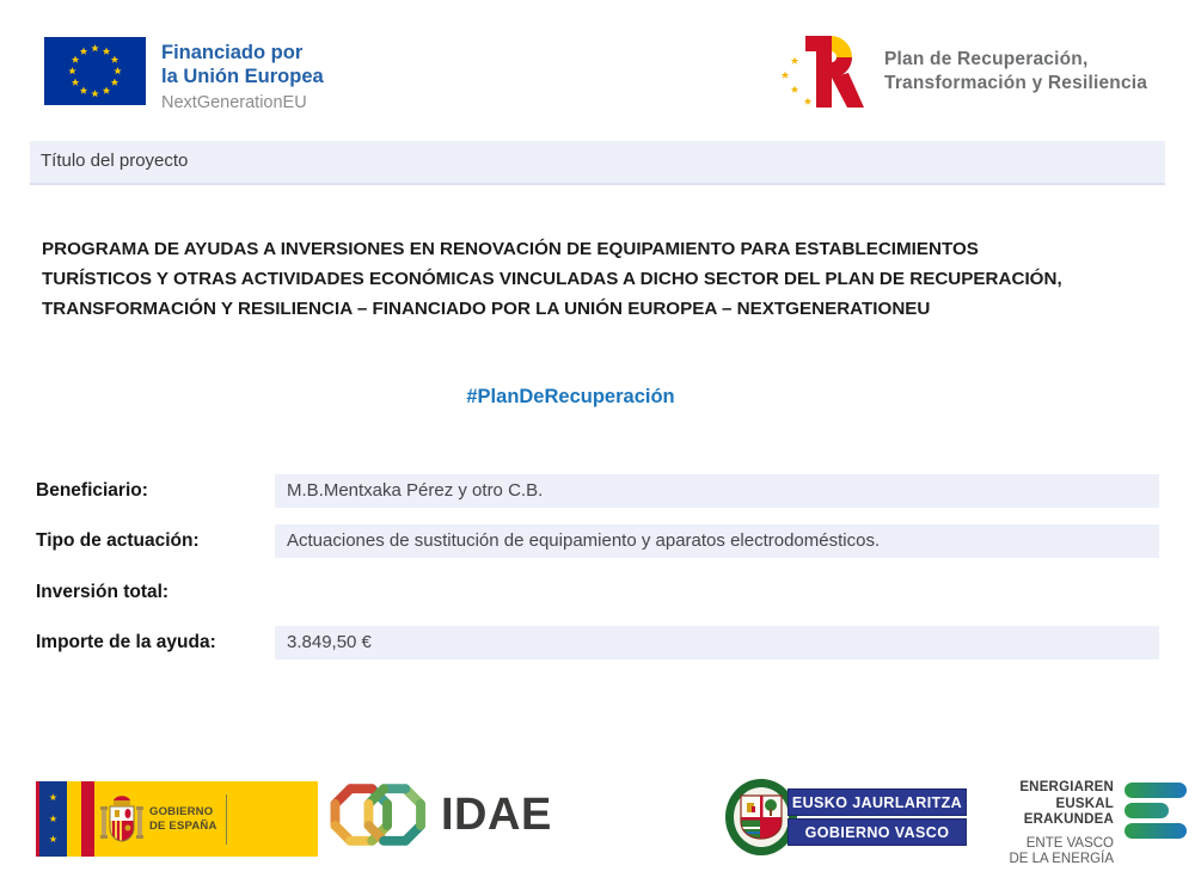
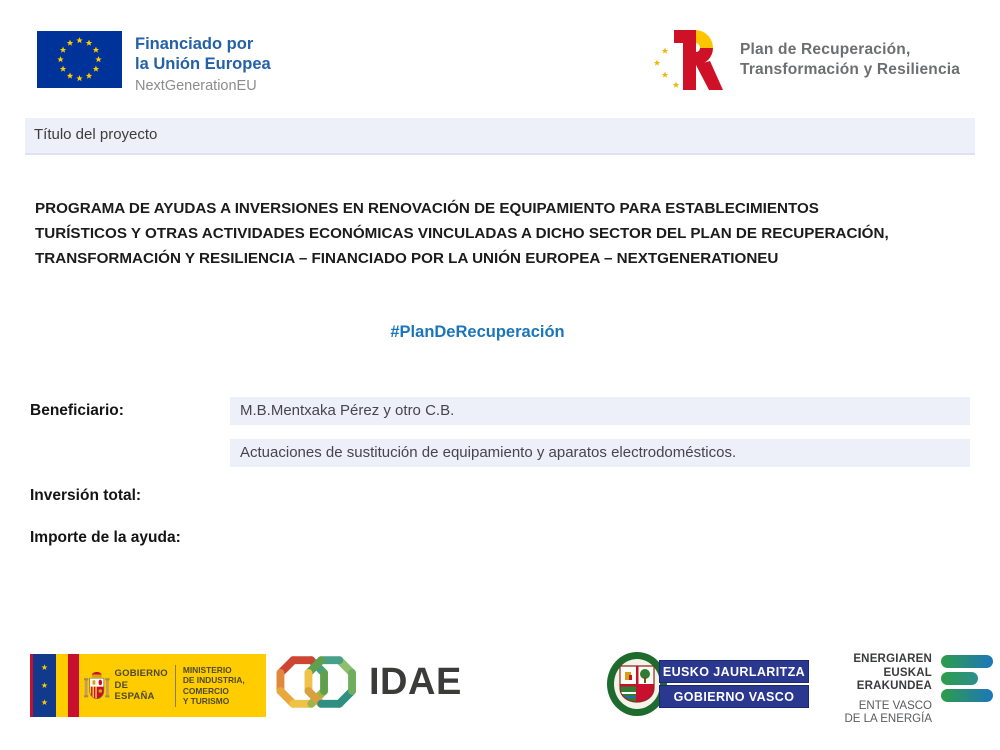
  Financiado por
  la Unión Europea
  NextGenerationEU
  Plan de Recuperación,
  Transformación y Resiliencia
  Título del proyecto
  PROGRAMA DE AYUDAS A INVERSIONES EN RENOVACIÓN DE EQUIPAMIENTO PARA ESTABLECIMIENTOS
  TURÍSTICOS Y OTRAS ACTIVIDADES ECONÓMICAS VINCULADAS A DICHO SECTOR DEL PLAN DE RECUPERACIÓN,
  TRANSFORMACIÓN Y RESILIENCIA – FINANCIADO POR LA UNIÓN EUROPEA – NEXTGENERATIONEU
  #PlanDeRecuperación
  Beneficiario:
  M.B.Mentxaka Pérez y otro C.B.
- Tipo de actuación:
  Actuaciones de sustitución de equipamiento y aparatos electrodomésticos.
  Inversión total:
  Importe de la ayuda:
- 3.849,50 €
  ★
  ★
  ★
  GOBIERNO
  DE ESPAÑA
+ MINISTERIO
+ DE INDUSTRIA, COMERCIO
+ Y TURISMO
  IDAE
  EUSKO JAURLARITZA
  GOBIERNO VASCO
  ENERGIAREN
  EUSKAL ERAKUNDEA
  ENTE VASCO
  DE LA ENERGÍA
